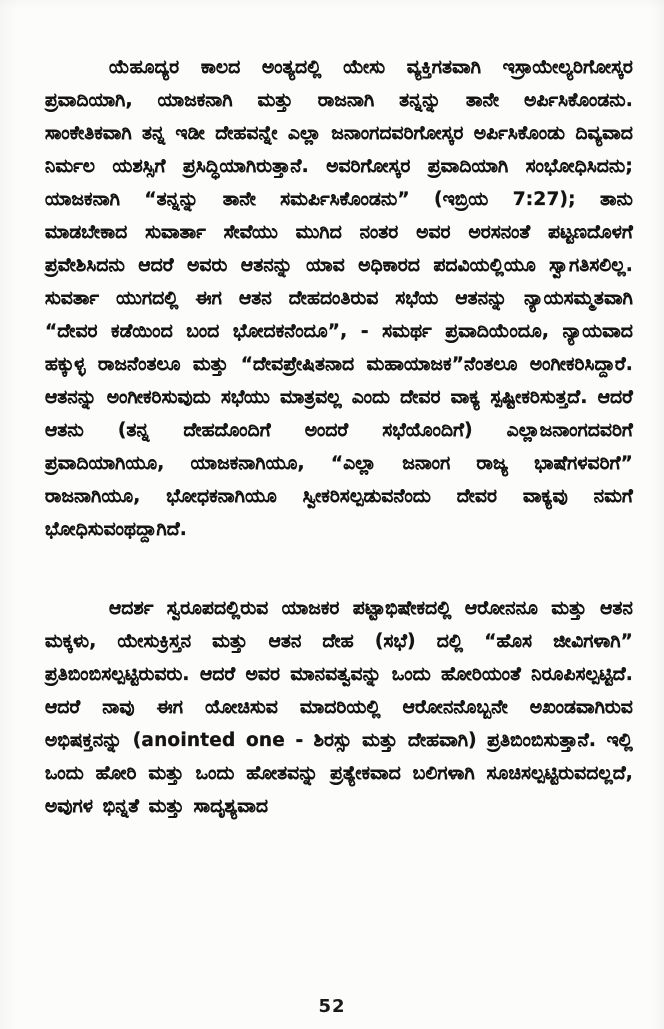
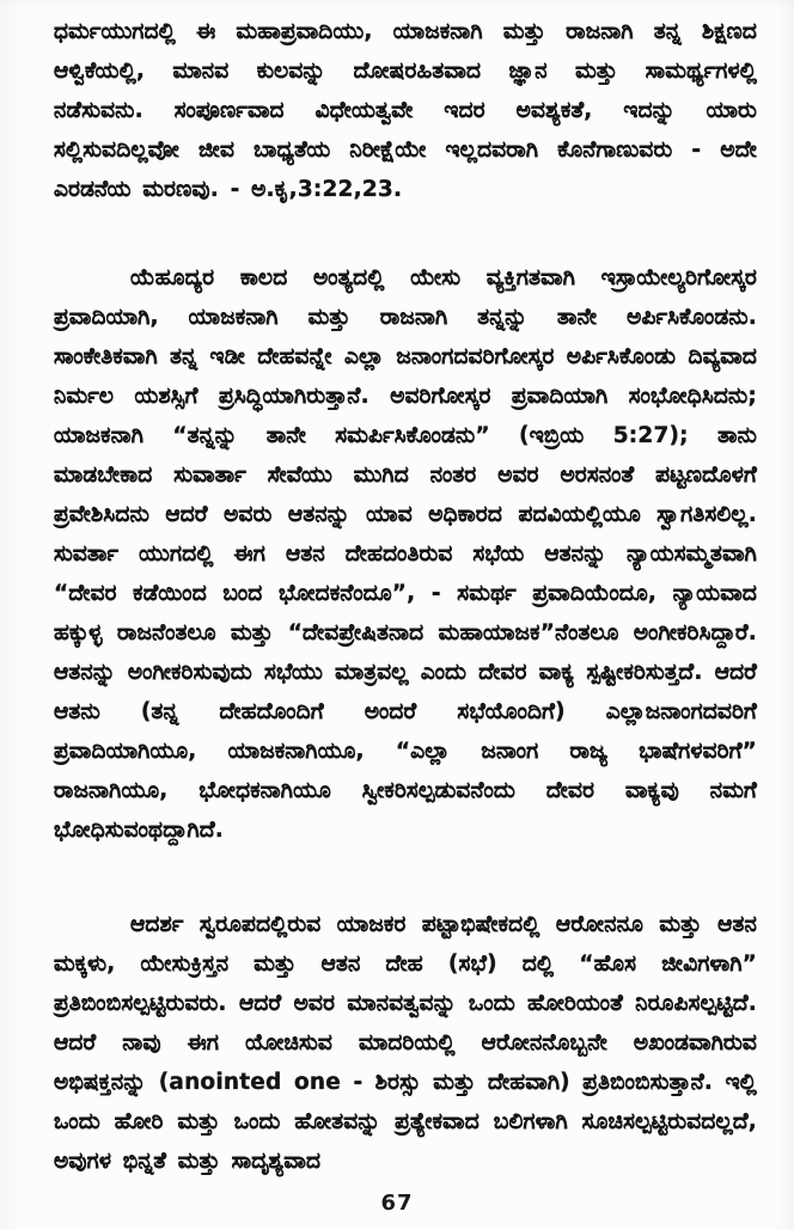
+ ಧರ್ಮಯುಗದಲ್ಲಿ ಈ ಮಹಾಪ್ರವಾದಿಯು, ಯಾಜಕನಾಗಿ ಮತ್ತು ರಾಜನಾಗಿ ತನ್ನ ಶಿಕ್ಷಣದ ಆಳ್ವಿಕೆಯಲ್ಲಿ, ಮಾನವ ಕುಲವನ್ನು ದೋಷರಹಿತವಾದ ಜ್ಞಾನ ಮತ್ತು ಸಾಮರ್ಥ್ಯಗಳಲ್ಲಿ ನಡೆಸುವನು. ಸಂಪೂರ್ಣವಾದ ವಿಧೇಯತ್ವವೇ ಇದರ ಅವಶ್ಯಕತೆ, ಇದನ್ನು ಯಾರು ಸಲ್ಲಿಸುವದಿಲ್ಲವೋ ಜೀವ ಬಾಧ್ಯತೆಯ ನಿರೀಕ್ಷೆಯೇ ಇಲ್ಲದವರಾಗಿ ಕೊನೆಗಾಣುವರು - ಅದೇ ಎರಡನೆಯ ಮರಣವು. - ಅ.ಕೃ,3:22,23.
- ಯೆಹೂದ್ಯರ ಕಾಲದ ಅಂತ್ಯದಲ್ಲಿ ಯೇಸು ವ್ಯಕ್ತಿಗತವಾಗಿ ಇಸ್ರಾಯೇಲ್ಯರಿಗೋಸ್ಕರ ಪ್ರವಾದಿಯಾಗಿ, ಯಾಜಕನಾಗಿ ಮತ್ತು ರಾಜನಾಗಿ ತನ್ನನ್ನು ತಾನೇ ಅರ್ಪಿಸಿಕೊಂಡನು. ಸಾಂಕೇತಿಕವಾಗಿ ತನ್ನ ಇಡೀ ದೇಹವನ್ನೇ ಎಲ್ಲಾ ಜನಾಂಗದವರಿಗೋಸ್ಕರ ಅರ್ಪಿಸಿಕೊಂಡು ದಿವ್ಯವಾದ ನಿರ್ಮಲ ಯಶಸ್ಸಿಗೆ ಪ್ರಸಿದ್ಧಿಯಾಗಿರುತ್ತಾನೆ. ಅವರಿಗೋಸ್ಕರ ಪ್ರವಾದಿಯಾಗಿ ಸಂಭೋಧಿಸಿದನು; ಯಾಜಕನಾಗಿ “ತನ್ನನ್ನು ತಾನೇ ಸಮರ್ಪಿಸಿಕೊಂಡನು” (ಇಬ್ರಿಯ 7:27); ತಾನು ಮಾಡಬೇಕಾದ ಸುವಾರ್ತಾ ಸೇವೆಯು ಮುಗಿದ ನಂತರ ಅವರ ಅರಸನಂತೆ ಪಟ್ಟಣದೊಳಗೆ ಪ್ರವೇಶಿಸಿದನು ಆದರೆ ಅವರು ಆತನನ್ನು ಯಾವ ಅಧಿಕಾರದ ಪದವಿಯಲ್ಲಿಯೂ ಸ್ವಾಗತಿಸಲಿಲ್ಲ. ಸುವರ್ತಾ ಯುಗದಲ್ಲಿ ಈಗ ಆತನ ದೇಹದಂತಿರುವ ಸಭೆಯ ಆತನನ್ನು ನ್ಯಾಯಸಮ್ಮತವಾಗಿ “ದೇವರ ಕಡೆಯಿಂದ ಬಂದ ಭೋದಕನೆಂದೂ”, - ಸಮರ್ಥ ಪ್ರವಾದಿಯೆಂದೂ, ನ್ಯಾಯವಾದ ಹಕ್ಕುಳ್ಳ ರಾಜನೆಂತಲೂ ಮತ್ತು “ದೇವಪ್ರೇಷಿತನಾದ ಮಹಾಯಾಜಕ”ನೆಂತಲೂ ಅಂಗೀಕರಿಸಿದ್ದಾರೆ. ಆತನನ್ನು ಅಂಗೀಕರಿಸುವುದು ಸಭೆಯು ಮಾತ್ರವಲ್ಲ ಎಂದು ದೇವರ ವಾಕ್ಯ ಸ್ಪಷ್ಟೀಕರಿಸುತ್ತದೆ. ಆದರೆ ಆತನು (ತನ್ನ ದೇಹದೊಂದಿಗೆ ಅಂದರೆ ಸಭೆಯೊಂದಿಗೆ) ಎಲ್ಲಾಜನಾಂಗದವರಿಗೆ ಪ್ರವಾದಿಯಾಗಿಯೂ, ಯಾಜಕನಾಗಿಯೂ, “ಎಲ್ಲಾ ಜನಾಂಗ ರಾಜ್ಯ ಭಾಷೆಗಳವರಿಗೆ” ರಾಜನಾಗಿಯೂ, ಭೋಧಕನಾಗಿಯೂ ಸ್ವೀಕರಿಸಲ್ಪಡುವನೆಂದು ದೇವರ ವಾಕ್ಯವು ನಮಗೆ ಭೋಧಿಸುವಂಥದ್ದಾಗಿದೆ.
+ ಯೆಹೂದ್ಯರ ಕಾಲದ ಅಂತ್ಯದಲ್ಲಿ ಯೇಸು ವ್ಯಕ್ತಿಗತವಾಗಿ ಇಸ್ರಾಯೇಲ್ಯರಿಗೋಸ್ಕರ ಪ್ರವಾದಿಯಾಗಿ, ಯಾಜಕನಾಗಿ ಮತ್ತು ರಾಜನಾಗಿ ತನ್ನನ್ನು ತಾನೇ ಅರ್ಪಿಸಿಕೊಂಡನು. ಸಾಂಕೇತಿಕವಾಗಿ ತನ್ನ ಇಡೀ ದೇಹವನ್ನೇ ಎಲ್ಲಾ ಜನಾಂಗದವರಿಗೋಸ್ಕರ ಅರ್ಪಿಸಿಕೊಂಡು ದಿವ್ಯವಾದ ನಿರ್ಮಲ ಯಶಸ್ಸಿಗೆ ಪ್ರಸಿದ್ಧಿಯಾಗಿರುತ್ತಾನೆ. ಅವರಿಗೋಸ್ಕರ ಪ್ರವಾದಿಯಾಗಿ ಸಂಭೋಧಿಸಿದನು; ಯಾಜಕನಾಗಿ “ತನ್ನನ್ನು ತಾನೇ ಸಮರ್ಪಿಸಿಕೊಂಡನು” (ಇಬ್ರಿಯ 5:27); ತಾನು ಮಾಡಬೇಕಾದ ಸುವಾರ್ತಾ ಸೇವೆಯು ಮುಗಿದ ನಂತರ ಅವರ ಅರಸನಂತೆ ಪಟ್ಟಣದೊಳಗೆ ಪ್ರವೇಶಿಸಿದನು ಆದರೆ ಅವರು ಆತನನ್ನು ಯಾವ ಅಧಿಕಾರದ ಪದವಿಯಲ್ಲಿಯೂ ಸ್ವಾಗತಿಸಲಿಲ್ಲ. ಸುವರ್ತಾ ಯುಗದಲ್ಲಿ ಈಗ ಆತನ ದೇಹದಂತಿರುವ ಸಭೆಯ ಆತನನ್ನು ನ್ಯಾಯಸಮ್ಮತವಾಗಿ “ದೇವರ ಕಡೆಯಿಂದ ಬಂದ ಭೋದಕನೆಂದೂ”, - ಸಮರ್ಥ ಪ್ರವಾದಿಯೆಂದೂ, ನ್ಯಾಯವಾದ ಹಕ್ಕುಳ್ಳ ರಾಜನೆಂತಲೂ ಮತ್ತು “ದೇವಪ್ರೇಷಿತನಾದ ಮಹಾಯಾಜಕ”ನೆಂತಲೂ ಅಂಗೀಕರಿಸಿದ್ದಾರೆ. ಆತನನ್ನು ಅಂಗೀಕರಿಸುವುದು ಸಭೆಯು ಮಾತ್ರವಲ್ಲ ಎಂದು ದೇವರ ವಾಕ್ಯ ಸ್ಪಷ್ಟೀಕರಿಸುತ್ತದೆ. ಆದರೆ ಆತನು (ತನ್ನ ದೇಹದೊಂದಿಗೆ ಅಂದರೆ ಸಭೆಯೊಂದಿಗೆ) ಎಲ್ಲಾಜನಾಂಗದವರಿಗೆ ಪ್ರವಾದಿಯಾಗಿಯೂ, ಯಾಜಕನಾಗಿಯೂ, “ಎಲ್ಲಾ ಜನಾಂಗ ರಾಜ್ಯ ಭಾಷೆಗಳವರಿಗೆ” ರಾಜನಾಗಿಯೂ, ಭೋಧಕನಾಗಿಯೂ ಸ್ವೀಕರಿಸಲ್ಪಡುವನೆಂದು ದೇವರ ವಾಕ್ಯವು ನಮಗೆ ಭೋಧಿಸುವಂಥದ್ದಾಗಿದೆ.
  ಆದರ್ಶ ಸ್ವರೂಪದಲ್ಲಿರುವ ಯಾಜಕರ ಪಟ್ಟಾಭಿಷೇಕದಲ್ಲಿ ಆರೋನನೂ ಮತ್ತು ಆತನ ಮಕ್ಕಳು, ಯೇಸುಕ್ರಿಸ್ತನ ಮತ್ತು ಆತನ ದೇಹ (ಸಭೆ) ದಲ್ಲಿ “ಹೊಸ ಜೀವಿಗಳಾಗಿ” ಪ್ರತಿಬಿಂಬಿಸಲ್ಪಟ್ಟಿರುವರು. ಆದರೆ ಅವರ ಮಾನವತ್ವವನ್ನು ಒಂದು ಹೋರಿಯಂತೆ ನಿರೂಪಿಸಲ್ಪಟ್ಟಿದೆ. ಆದರೆ ನಾವು ಈಗ ಯೋಚಿಸುವ ಮಾದರಿಯಲ್ಲಿ ಆರೋನನೊಬ್ಬನೇ ಅಖಂಡವಾಗಿರುವ ಅಭಿಷಕ್ತನನ್ನು (anointed one - ಶಿರಸ್ಸು ಮತ್ತು ದೇಹವಾಗಿ) ಪ್ರತಿಬಿಂಬಿಸುತ್ತಾನೆ. ಇಲ್ಲಿ ಒಂದು ಹೋರಿ ಮತ್ತು ಒಂದು ಹೋತವನ್ನು ಪ್ರತ್ಯೇಕವಾದ ಬಲಿಗಳಾಗಿ ಸೂಚಿಸಲ್ಪಟ್ಟಿರುವದಲ್ಲದೆ, ಅವುಗಳ ಭಿನ್ನತೆ ಮತ್ತು ಸಾದೃಶ್ಯವಾದ
- 52
+ 67
